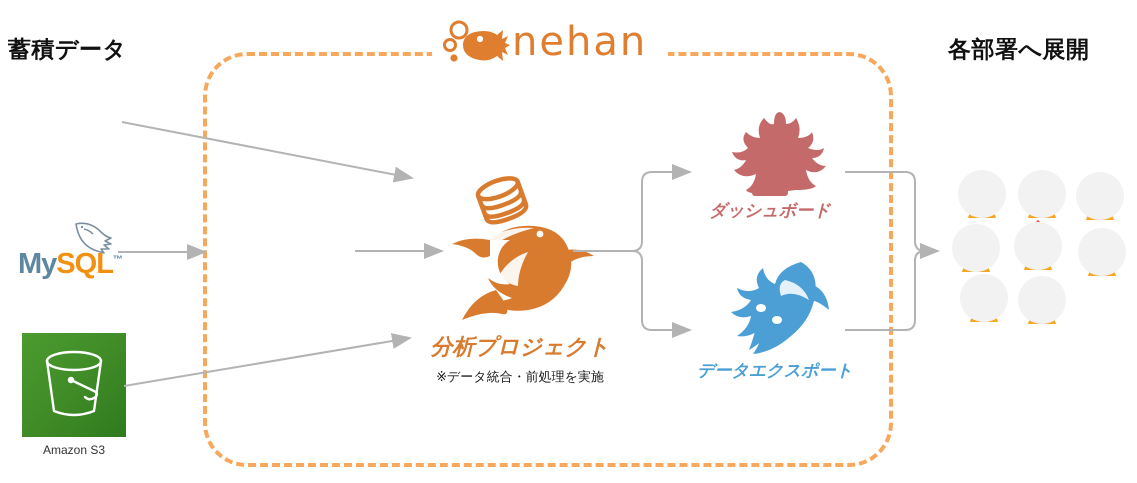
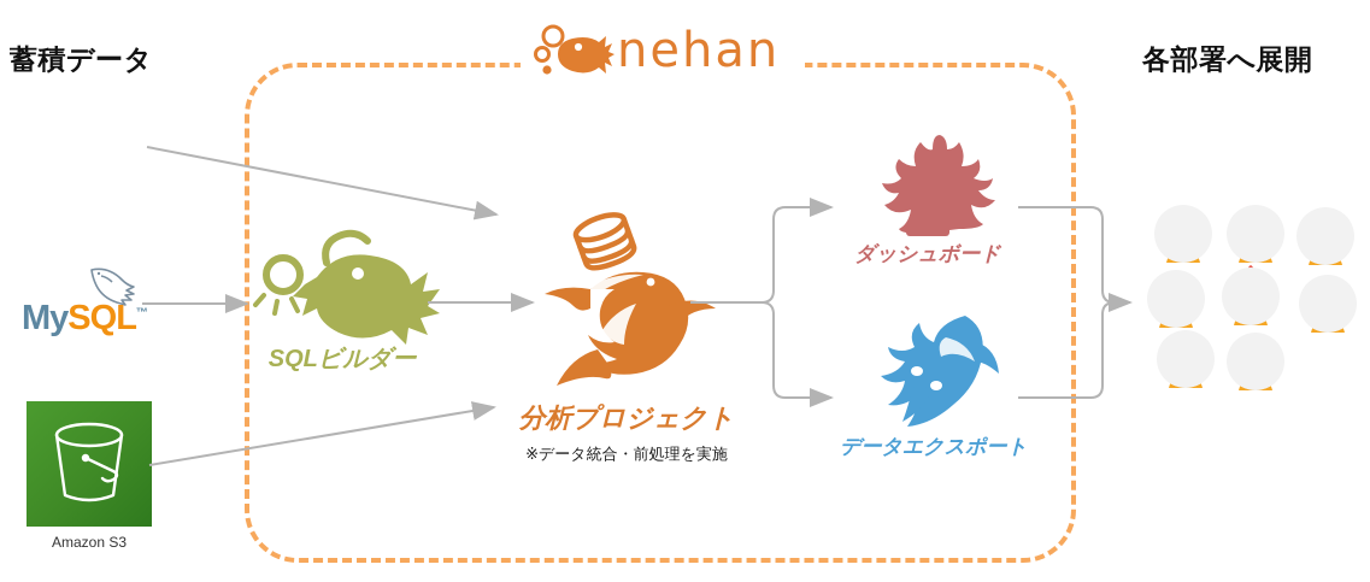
  蓄積データ
  各部署へ展開
  nehan
  MySQL™
  Amazon S3
+ SQLビルダー
  分析プロジェクト
  ※データ統合・前処理を実施
  ダッシュボード
  データエクスポート
